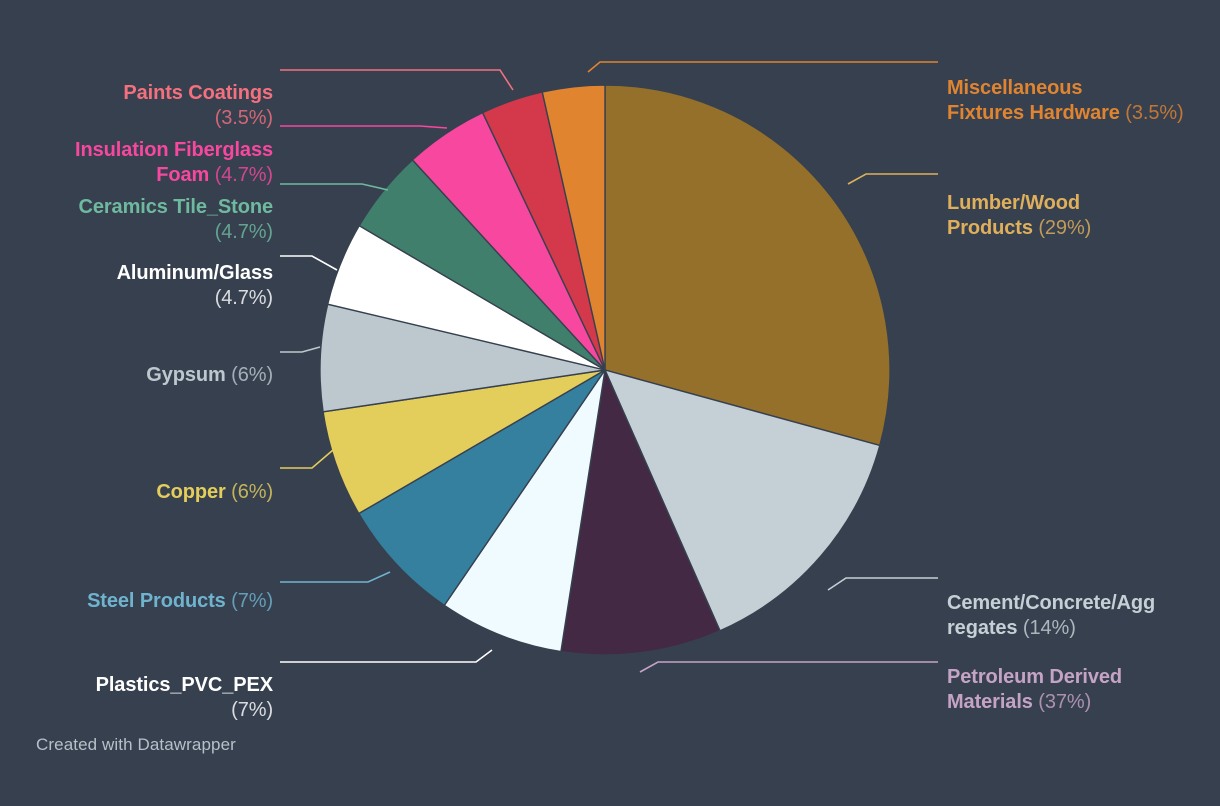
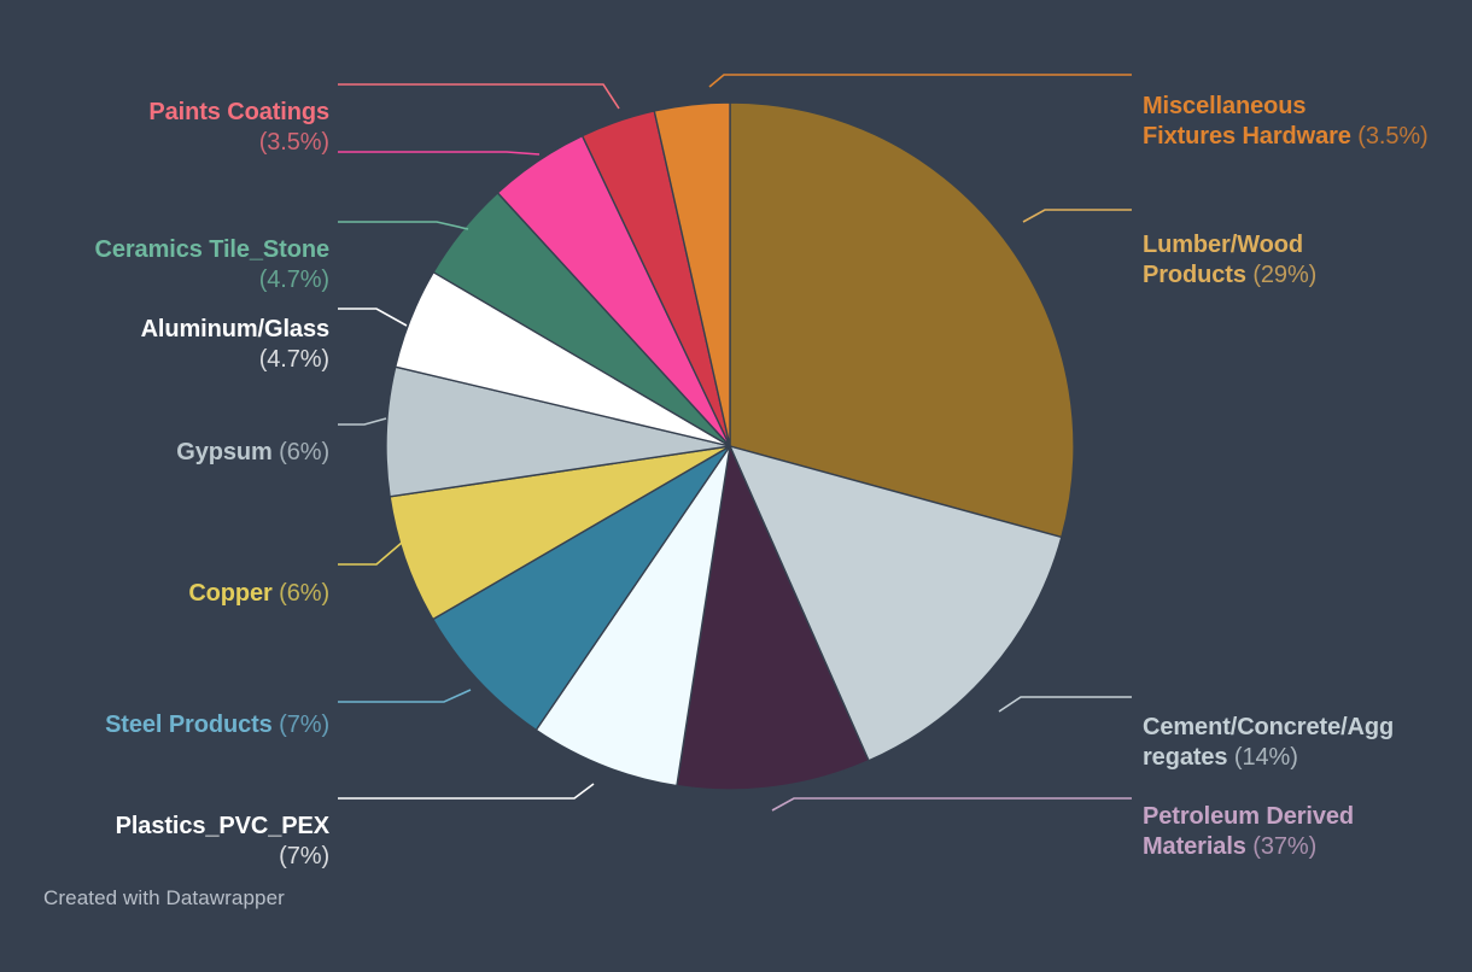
  Miscellaneous
  Fixtures Hardware (3.5%)
  Lumber/Wood
  Products (29%)
  Cement/Concrete/Agg
  regates (14%)
  Petroleum Derived
  Materials (37%)
  Paints Coatings
  (3.5%)
- Insulation Fiberglass
- Foam (4.7%)
  Ceramics Tile_Stone
  (4.7%)
  Aluminum/Glass
  (4.7%)
  Gypsum (6%)
  Copper (6%)
  Steel Products (7%)
  Plastics_PVC_PEX
  (7%)
  Created with Datawrapper
